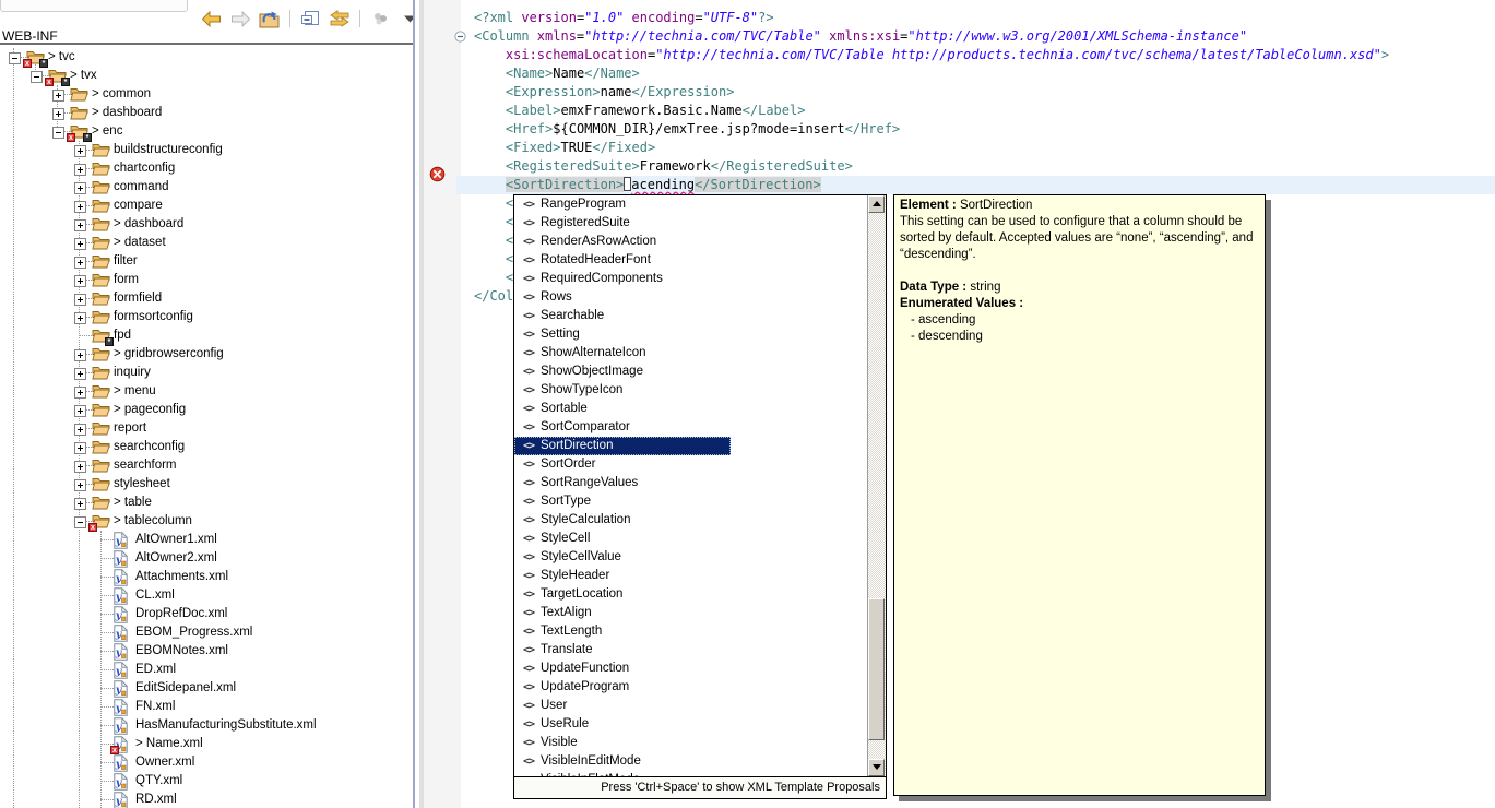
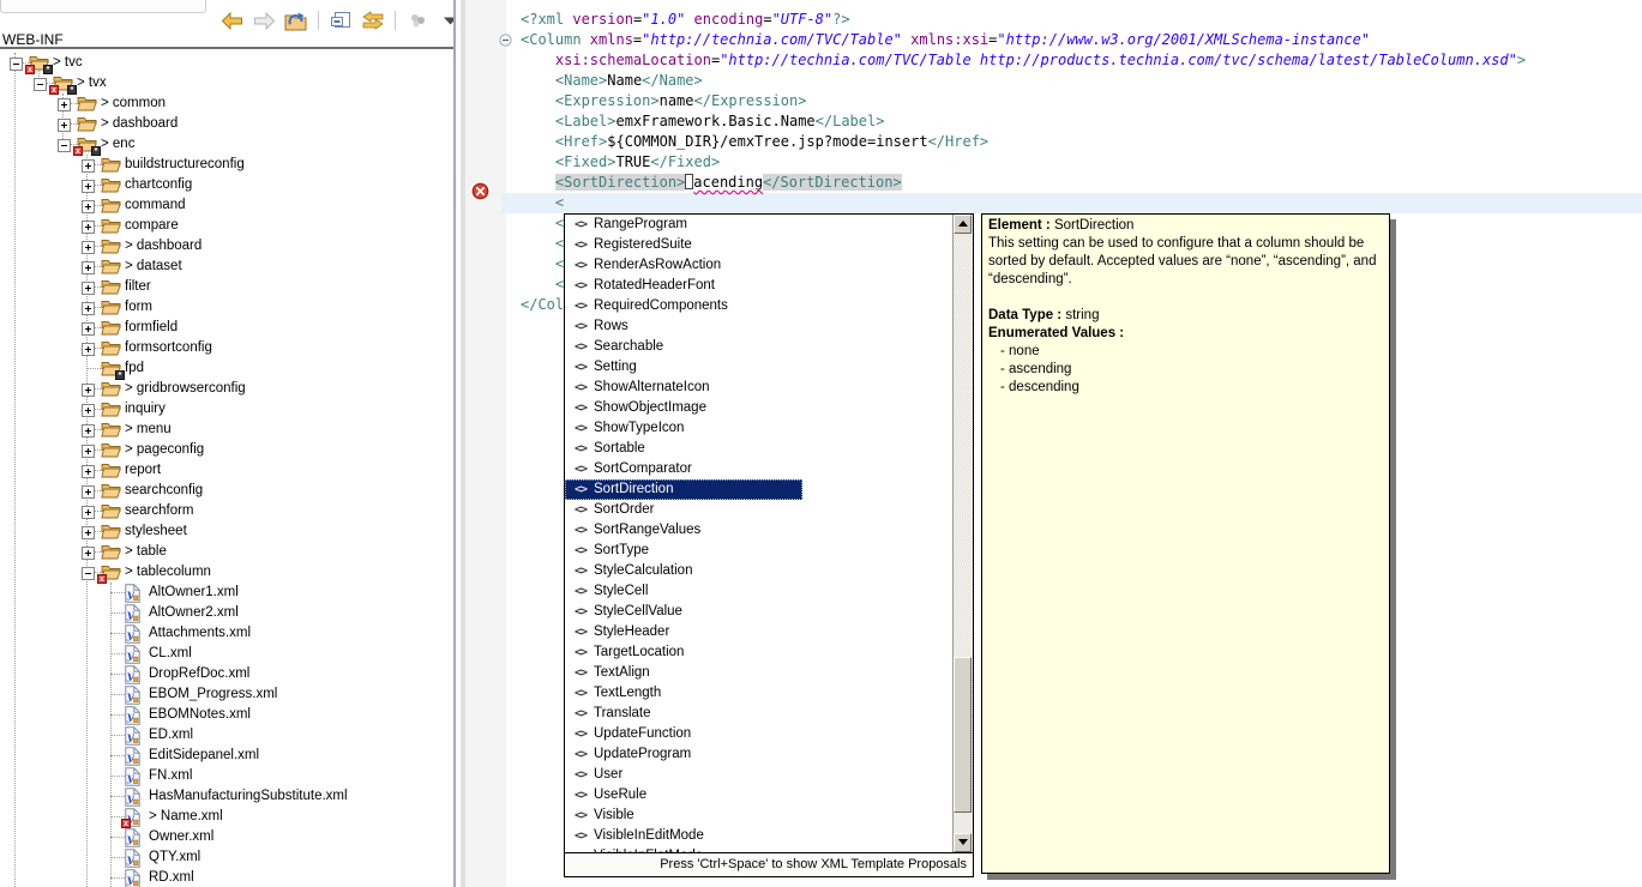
  WEB-INF
  > tvc
  > tvx
  > common
  > dashboard
  > enc
  buildstructureconfig
  chartconfig
  command
  compare
  > dashboard
  > dataset
  filter
  form
  formfield
  formsortconfig
  fpd
  > gridbrowserconfig
  inquiry
  > menu
  > pageconfig
  report
  searchconfig
  searchform
  stylesheet
  > table
  > tablecolumn
  y
  AltOwner1.xml
  y
  AltOwner2.xml
  y
  Attachments.xml
  y
  CL.xml
  y
  DropRefDoc.xml
  y
  EBOM_Progress.xml
  y
  EBOMNotes.xml
  y
  ED.xml
  y
  EditSidepanel.xml
  y
  FN.xml
  y
  HasManufacturingSubstitute.xml
  > Name.xml
  y
  Owner.xml
  y
  QTY.xml
  y
  RD.xml
  <?xml version="1.0" encoding="UTF-8"?>
  <Column xmlns="http://technia.com/TVC/Table" xmlns:xsi="http://www.w3.org/2001/XMLSchema-instance"
  xsi:schemaLocation="http://technia.com/TVC/Table http://products.technia.com/tvc/schema/latest/TableColumn.xsd">
  <Name>Name</Name>
  <Expression>name</Expression>
  <Label>emxFramework.Basic.Name</Label>
  <Href>${COMMON_DIR}/emxTree.jsp?mode=insert</Href>
  <Fixed>TRUE</Fixed>
- <RegisteredSuite>Framework</RegisteredSuite>
  <SortDirection> acending</SortDirection>
  <
  <
  <
  <
  <
  <>
  RangeProgram
  <>
  RegisteredSuite
  <>
  RenderAsRowAction
  <>
  RotatedHeaderFont
  <>
  RequiredComponents
  <>
  Rows
  <>
  Searchable
  <>
  Setting
  <>
  ShowAlternateIcon
  <>
  ShowObjectImage
  <>
  ShowTypeIcon
  <>
  Sortable
  <>
  SortComparator
  <>
  SortDirection
  <>
  SortOrder
  <>
  SortRangeValues
  <>
  SortType
  <>
  StyleCalculation
  <>
  StyleCell
  <>
  StyleCellValue
  <>
  StyleHeader
  <>
  TargetLocation
  <>
  TextAlign
  <>
  TextLength
  <>
  Translate
  <>
  UpdateFunction
  <>
  UpdateProgram
  <>
  User
  <>
  UseRule
  <>
  Visible
  <>
  VisibleInEditMode
  Press 'Ctrl+Space' to show XML Template Proposals
  Element : SortDirection
  This setting can be used to configure that a column should be sorted by default. Accepted values are “none”, “ascending”, and “descending”.
  Data Type : string
  Enumerated Values :
+ - none
  - ascending
  - descending
